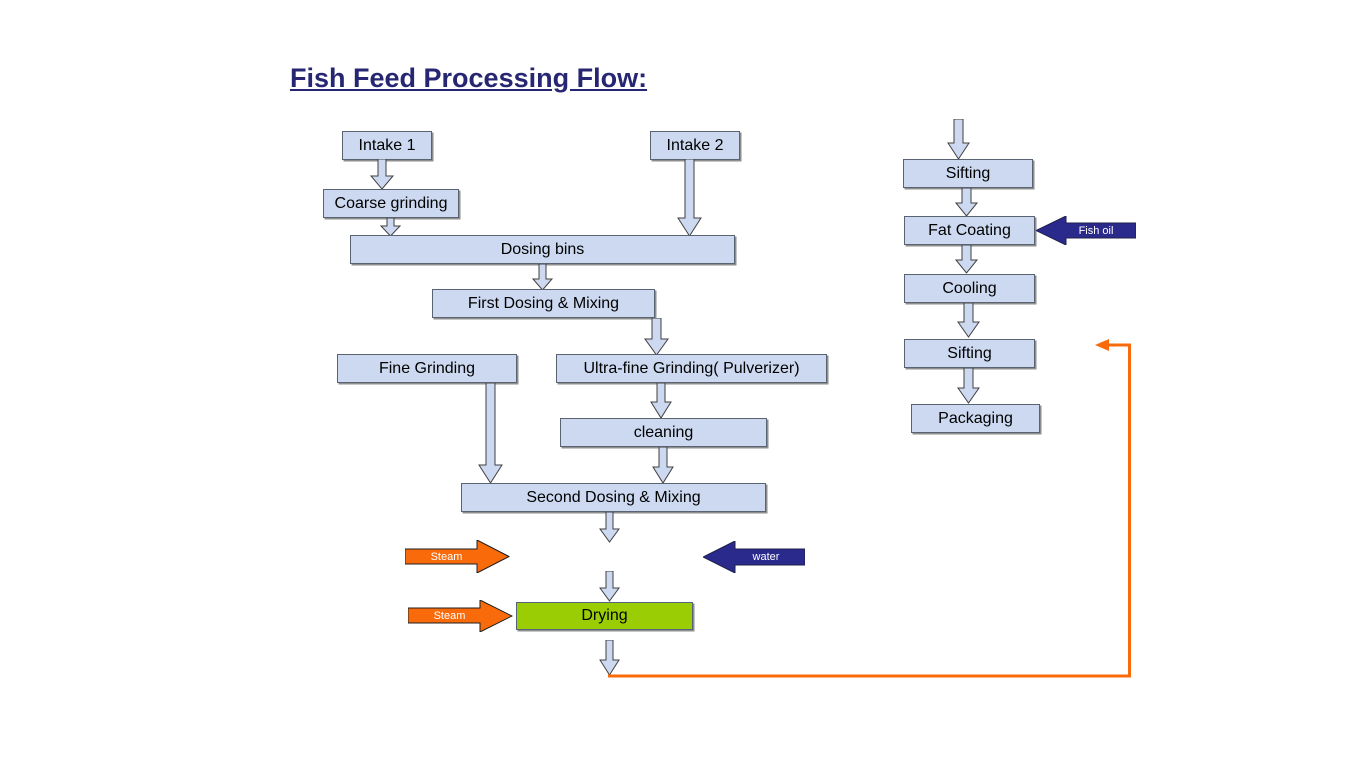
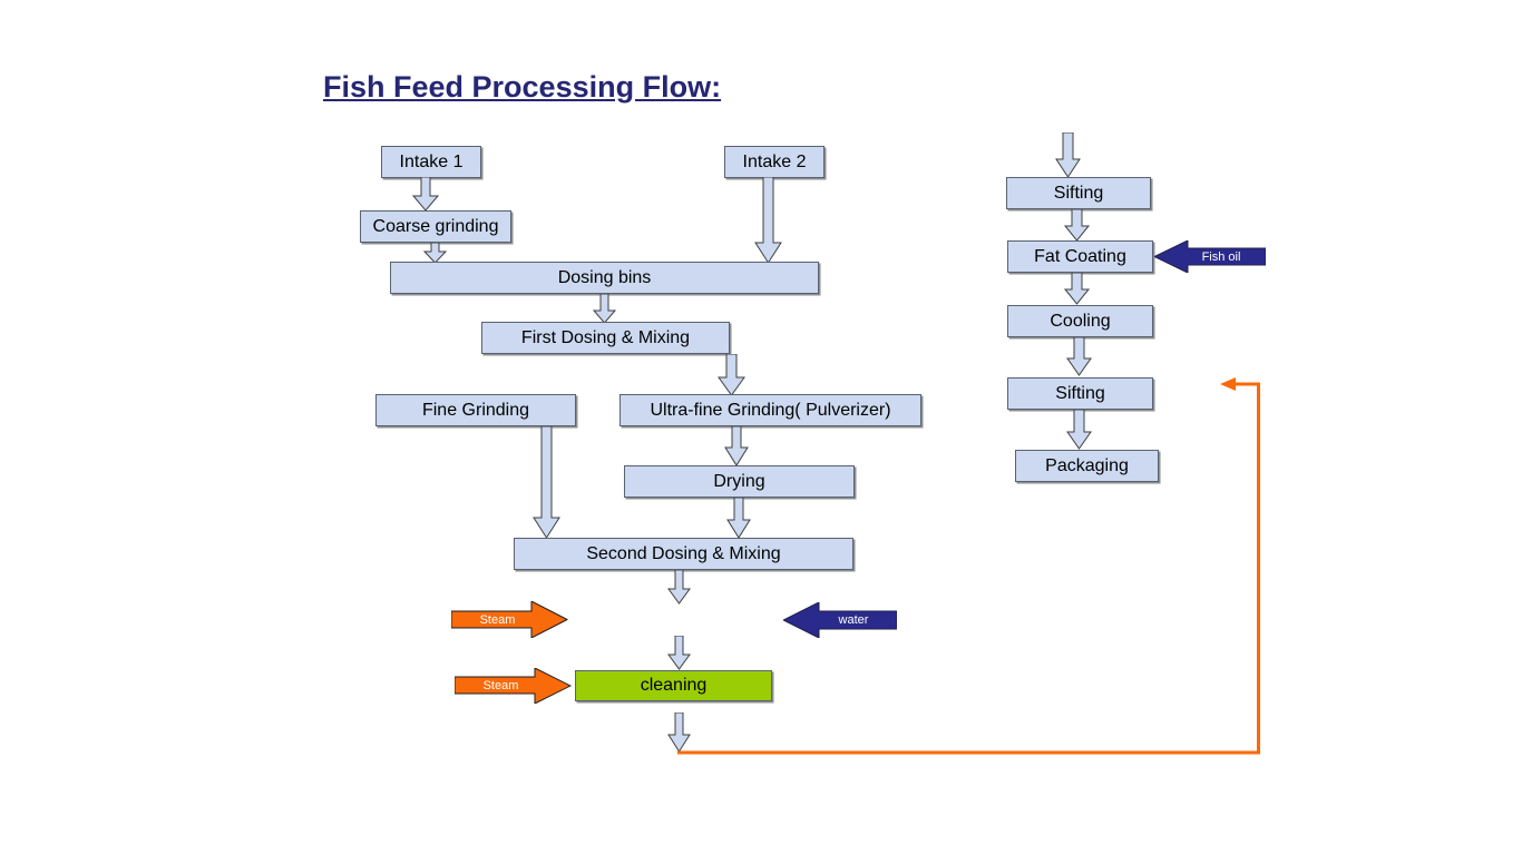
  Fish Feed Processing Flow:
  Intake 1
  Coarse grinding
  Intake 2
  Dosing bins
  First Dosing & Mixing
  Fine Grinding
  Ultra-fine Grinding( Pulverizer)
- cleaning
+ Drying
  Second Dosing & Mixing
  Steam
  water
- Drying
+ cleaning
  Steam
  Sifting
  Fat Coating
  Fish oil
  Cooling
  Sifting
  Packaging
